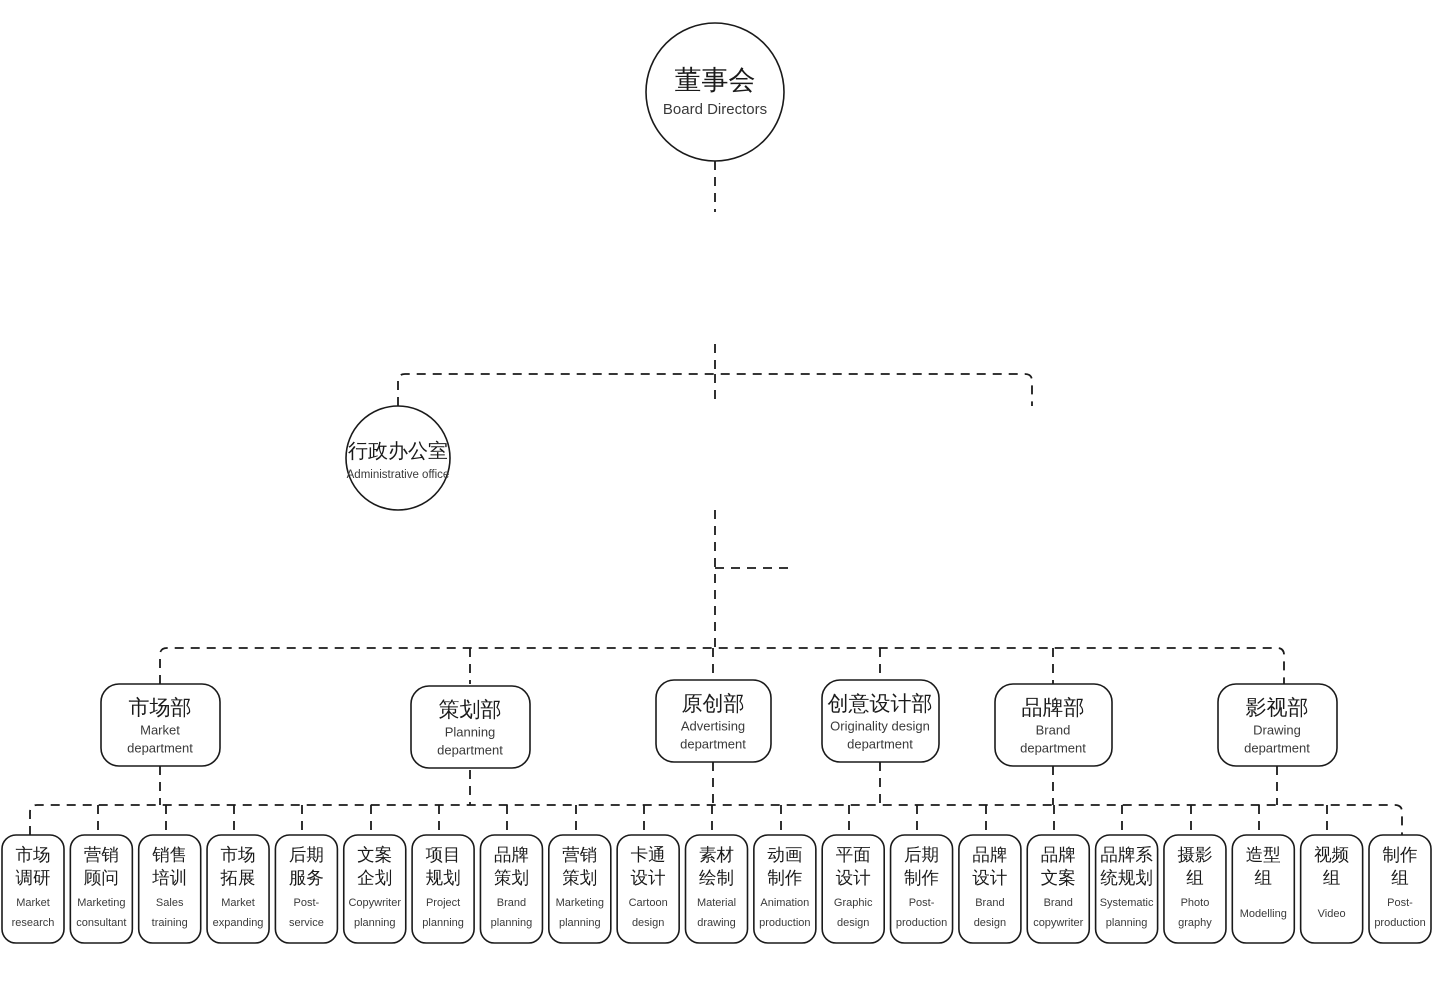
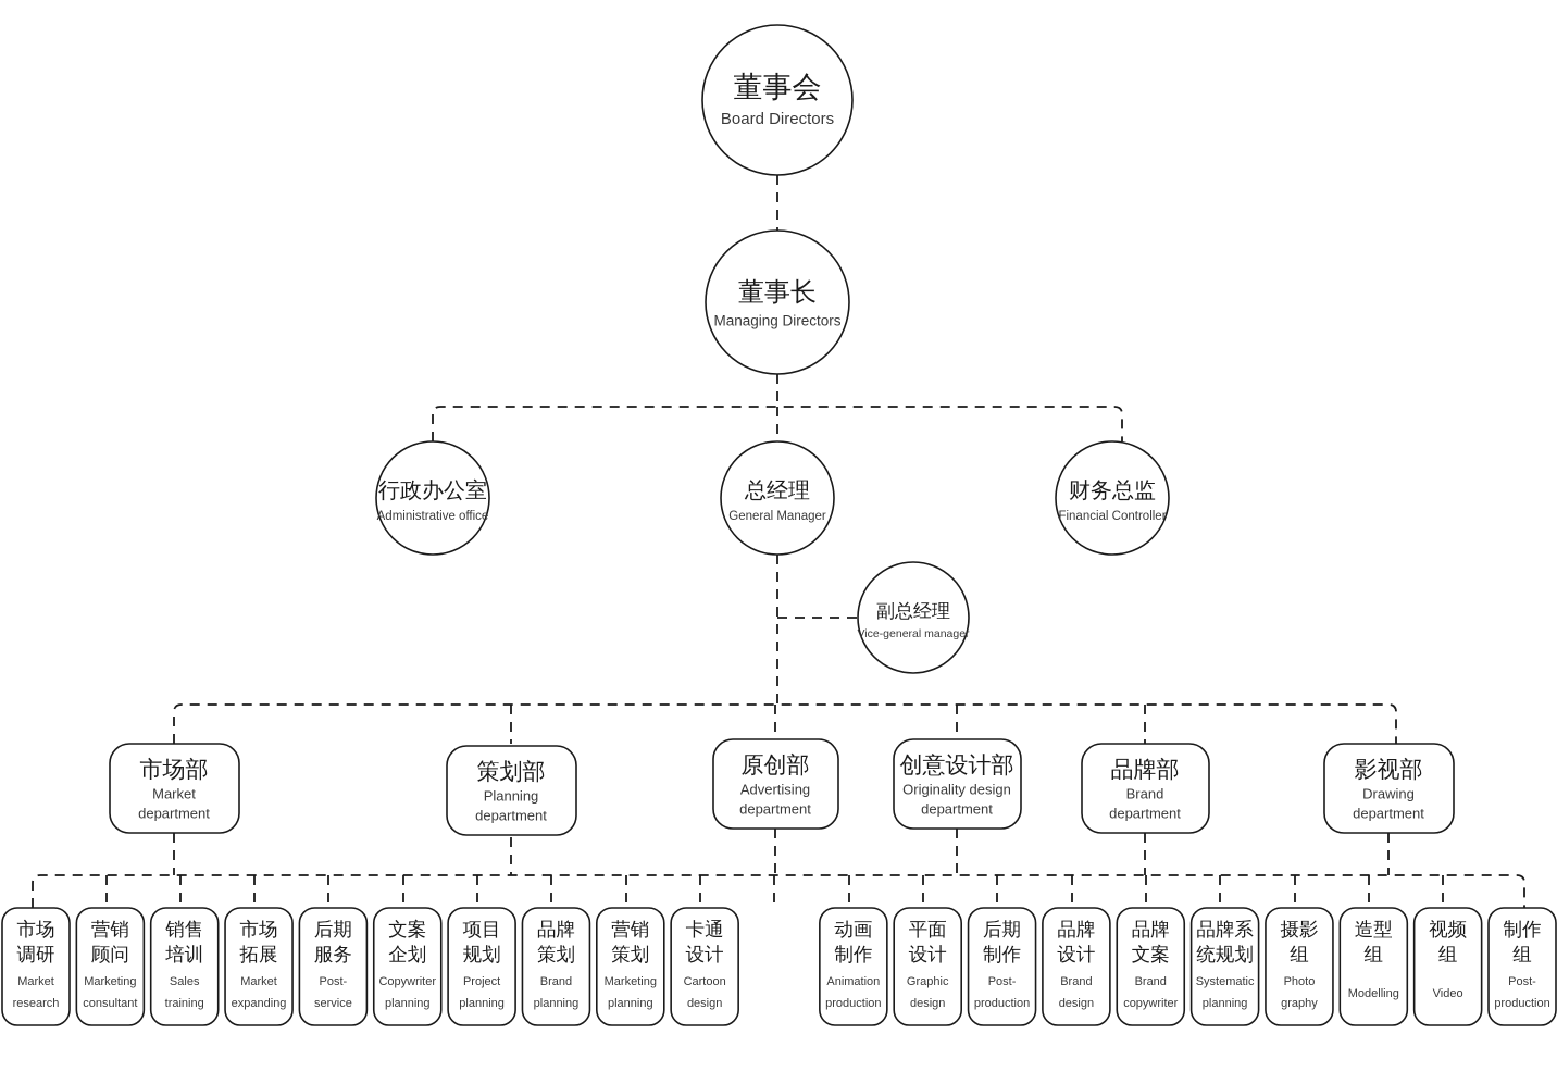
  董事会
  Board Directors
+ 董事长
+ Managing Directors
  行政办公室
  Administrative office
+ 总经理
+ General Manager
+ 财务总监
+ Financial Controller
+ 副总经理
+ Vice-general manager
  市场部
  Market
  department
  策划部
  Planning
  department
  原创部
  Advertising
  department
  创意设计部
  Originality design
  department
  品牌部
  Brand
  department
  影视部
  Drawing
  department
  市场
  调研
  Market
  research
  营销
  顾问
  Marketing
  consultant
  销售
  培训
  Sales
  training
  市场
  拓展
  Market
  expanding
  后期
  服务
  Post-
  service
  文案
  企划
  Copywriter
  planning
  项目
  规划
  Project
  planning
  品牌
  策划
  Brand
  planning
  营销
  策划
  Marketing
  planning
  卡通
  设计
  Cartoon
  design
- 素材
- 绘制
- Material
- drawing
  动画
  制作
  Animation
  production
  平面
  设计
  Graphic
  design
  后期
  制作
  Post-
  production
  品牌
  设计
  Brand
  design
  品牌
  文案
  Brand
  copywriter
  品牌系
  统规划
  Systematic
  planning
  摄影
  组
  Photo
  graphy
  造型
  组
  Modelling
  视频
  组
  Video
  制作
  组
  Post-
  production
